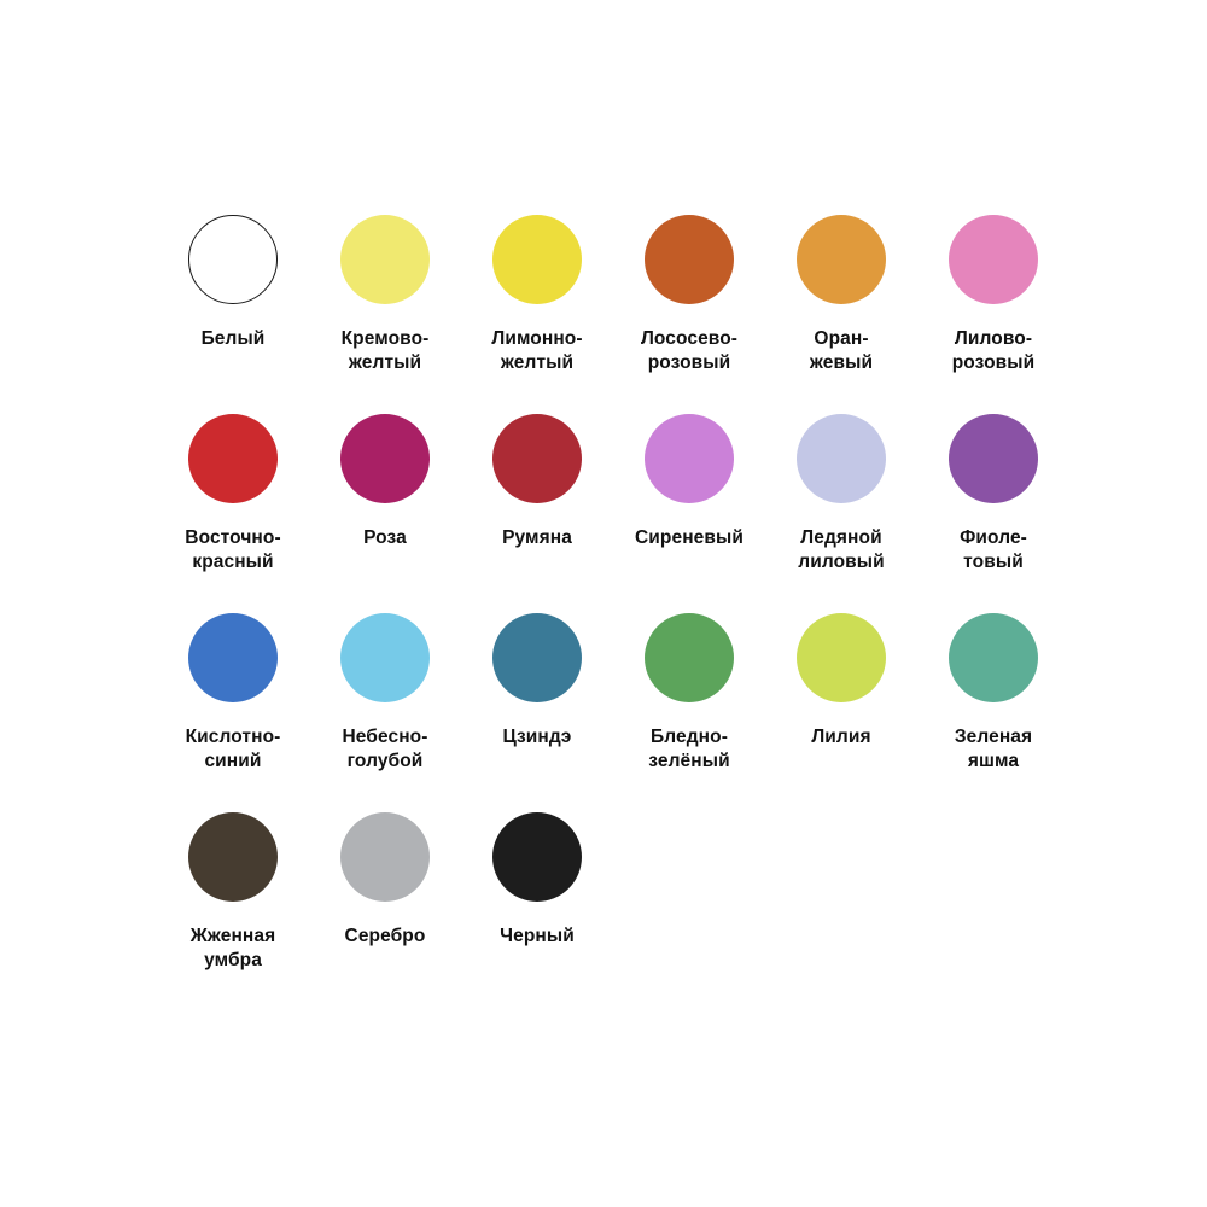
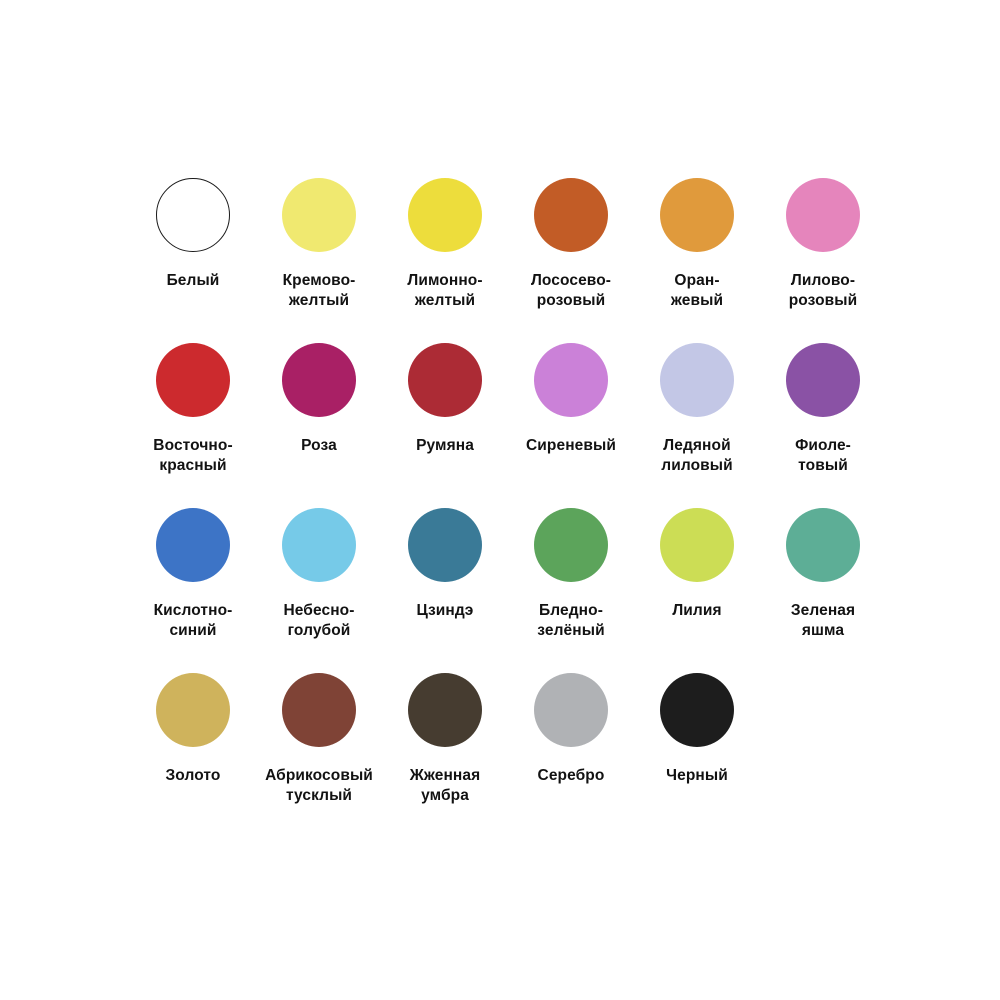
  Белый
  Кремово-
  желтый
  Лимонно-
  желтый
  Лососево-
  розовый
  Оран-
  жевый
  Лилово-
  розовый
  Восточно-
  красный
  Роза
  Румяна
  Сиреневый
  Ледяной
  лиловый
  Фиоле-
  товый
  Кислотно-
  синий
  Небесно-
  голубой
  Цзиндэ
  Бледно-
  зелёный
  Лилия
  Зеленая
  яшма
+ Золото
+ Абрикосовый
+ тусклый
  Жженная
  умбра
  Серебро
  Черный
